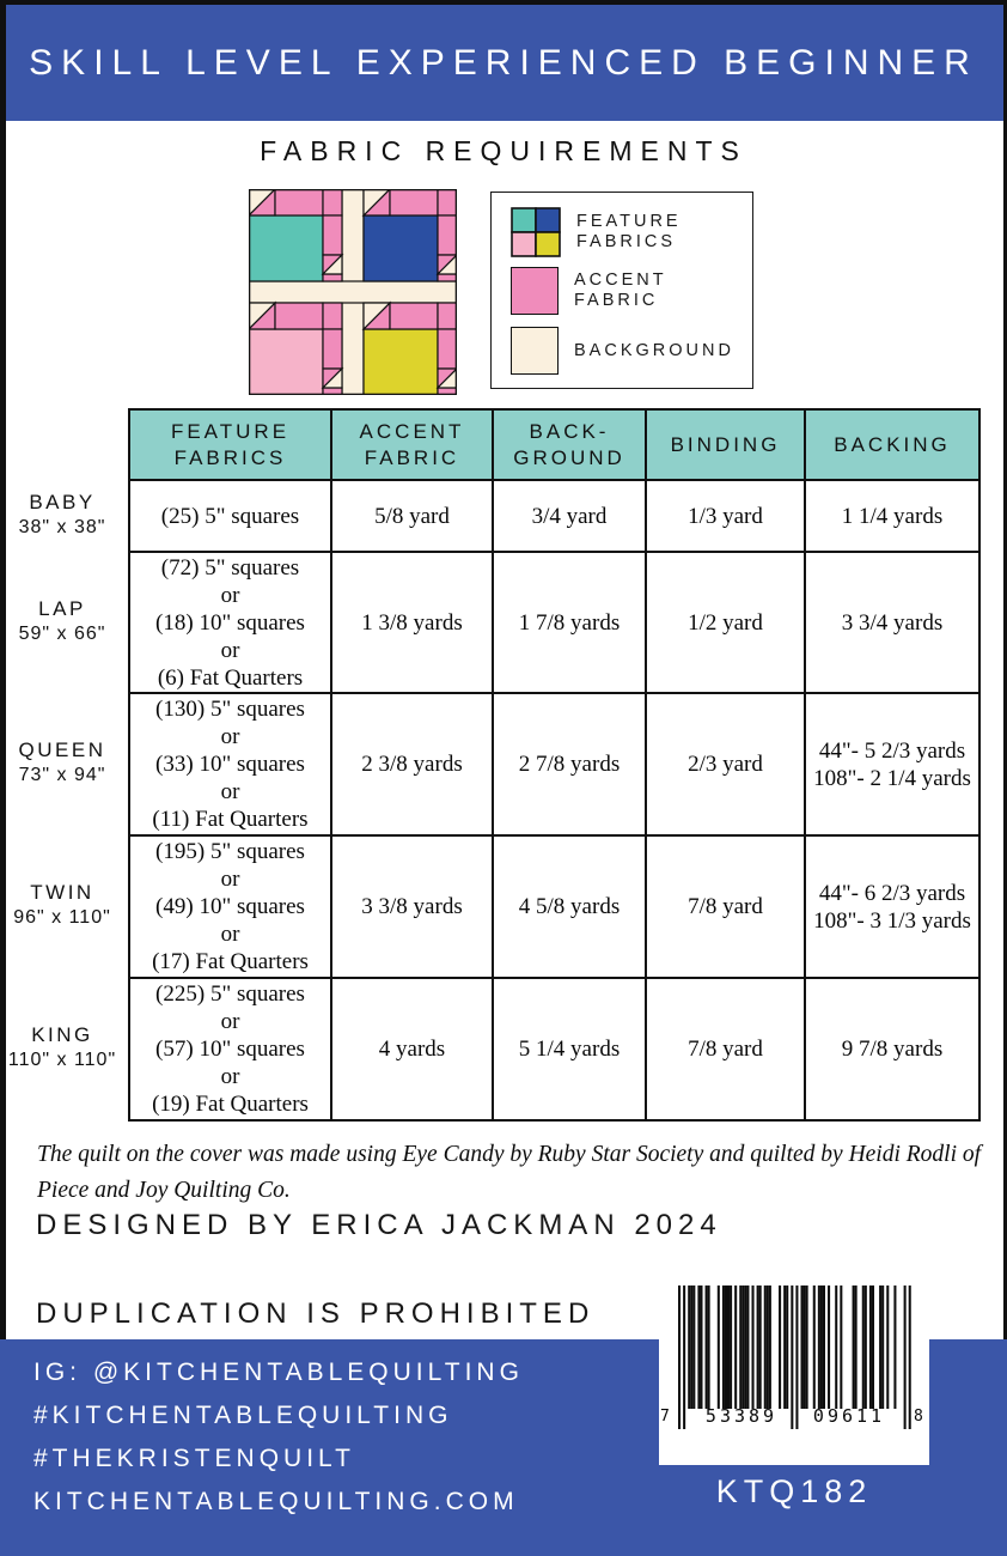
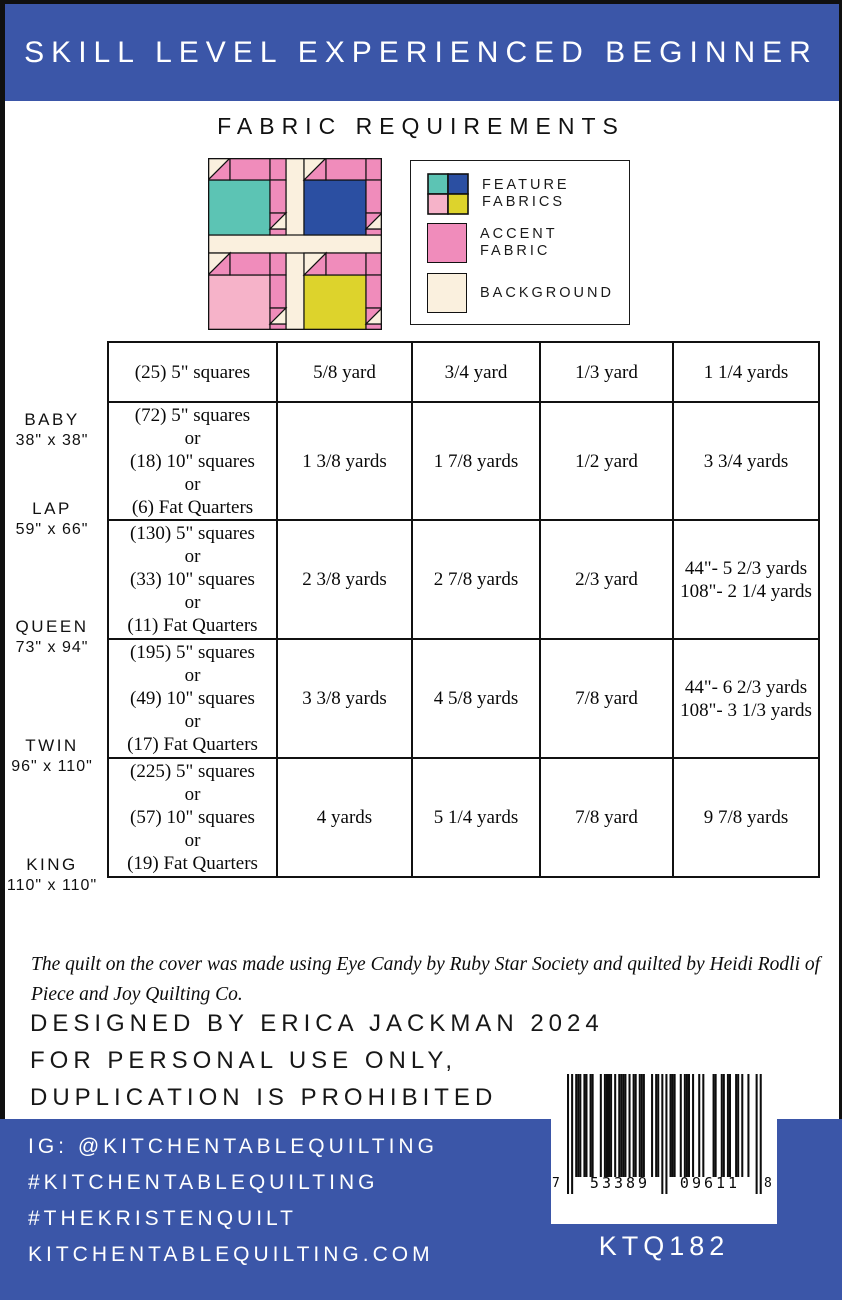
  SKILL LEVEL EXPERIENCED BEGINNER
  FABRIC REQUIREMENTS
  FEATURE
  FABRICS
  ACCENT
  FABRIC
  BACKGROUND
  BABY
  38" x 38"
  LAP
  59" x 66"
  QUEEN
  73" x 94"
  TWIN
  96" x 110"
  KING
  110" x 110"
- FEATURE FABRICS	ACCENT FABRIC	BACK- GROUND	BINDING	BACKING
  (25) 5" squares	5/8 yard	3/4 yard	1/3 yard	1 1/4 yards
  (72) 5" squares or (18) 10" squares or (6) Fat Quarters	1 3/8 yards	1 7/8 yards	1/2 yard	3 3/4 yards
  (130) 5" squares or (33) 10" squares or (11) Fat Quarters	2 3/8 yards	2 7/8 yards	2/3 yard	44"- 5 2/3 yards 108"- 2 1/4 yards
  (195) 5" squares or (49) 10" squares or (17) Fat Quarters	3 3/8 yards	4 5/8 yards	7/8 yard	44"- 6 2/3 yards 108"- 3 1/3 yards
  (225) 5" squares or (57) 10" squares or (19) Fat Quarters	4 yards	5 1/4 yards	7/8 yard	9 7/8 yards
  The quilt on the cover was made using Eye Candy by Ruby Star Society and quilted by Heidi Rodli of
  Piece and Joy Quilting Co.
  DESIGNED BY ERICA JACKMAN 2024
+ FOR PERSONAL USE ONLY,
  DUPLICATION IS PROHIBITED
  IG: @KITCHENTABLEQUILTING
  #KITCHENTABLEQUILTING
  #THEKRISTENQUILT
  KITCHENTABLEQUILTING.COM
  7
  53389
  09611
  8
  KTQ182
